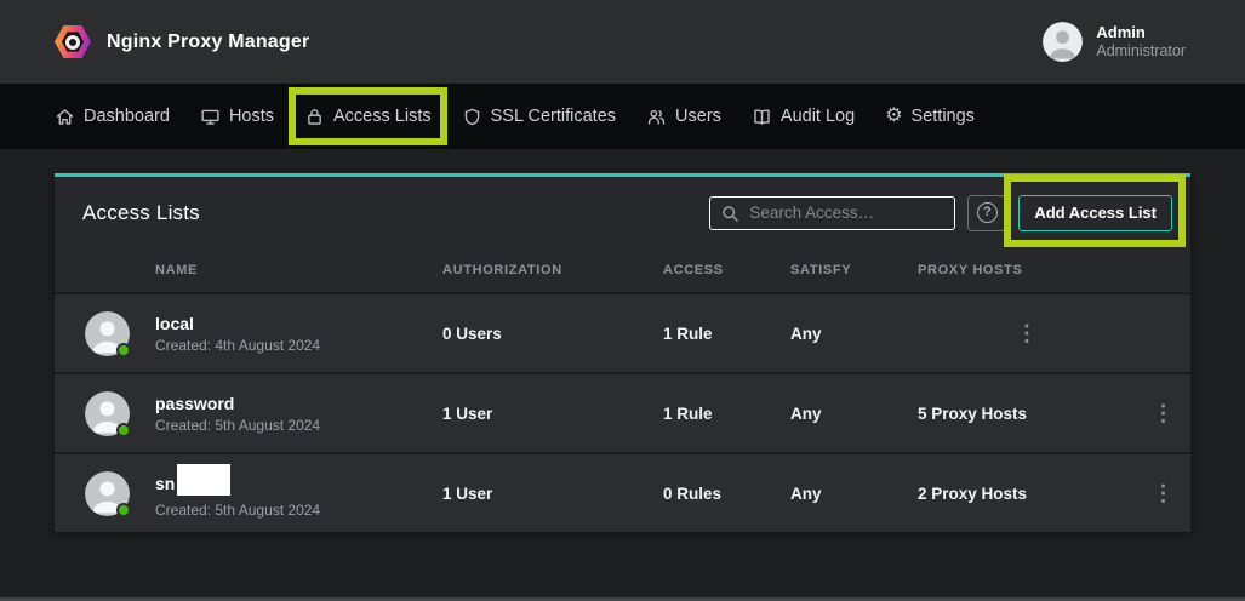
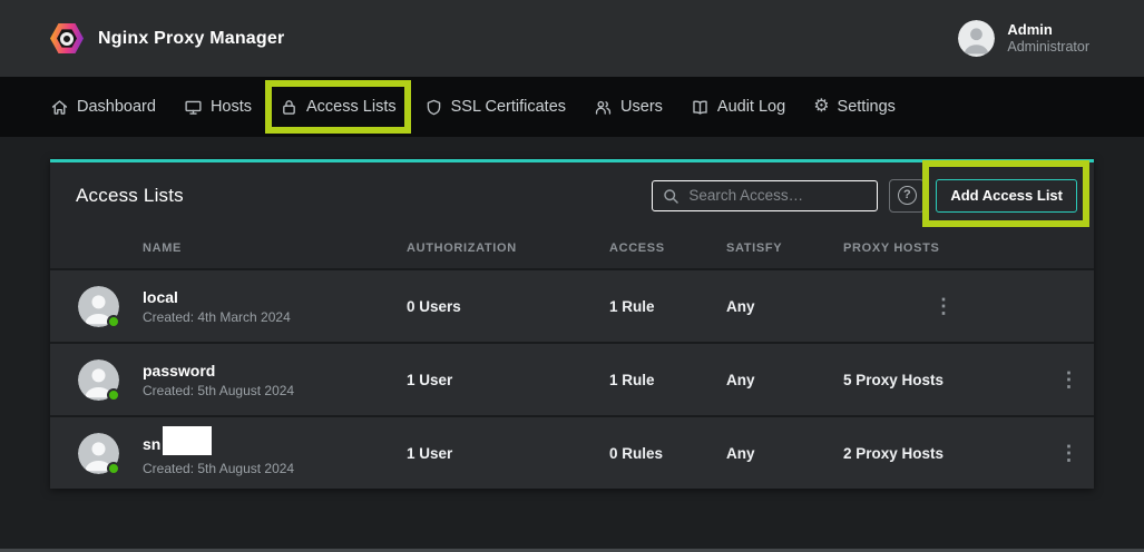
  Nginx Proxy Manager
  Admin
  Administrator
  Dashboard
  Hosts
  Access Lists
  SSL Certificates
  Users
  Audit Log
  ⚙
  Settings
  Access Lists
  Search Access…
  ?
  Add Access List
  NAME
  AUTHORIZATION
  ACCESS
  SATISFY
  PROXY HOSTS
  local
- Created: 4th August 2024
+ Created: 4th March 2024
  0 Users
  1 Rule
  Any
  ⋮
  password
  Created: 5th August 2024
  1 User
  1 Rule
  Any
  5 Proxy Hosts
  ⋮
  sn
  Created: 5th August 2024
  1 User
  0 Rules
  Any
  2 Proxy Hosts
  ⋮
